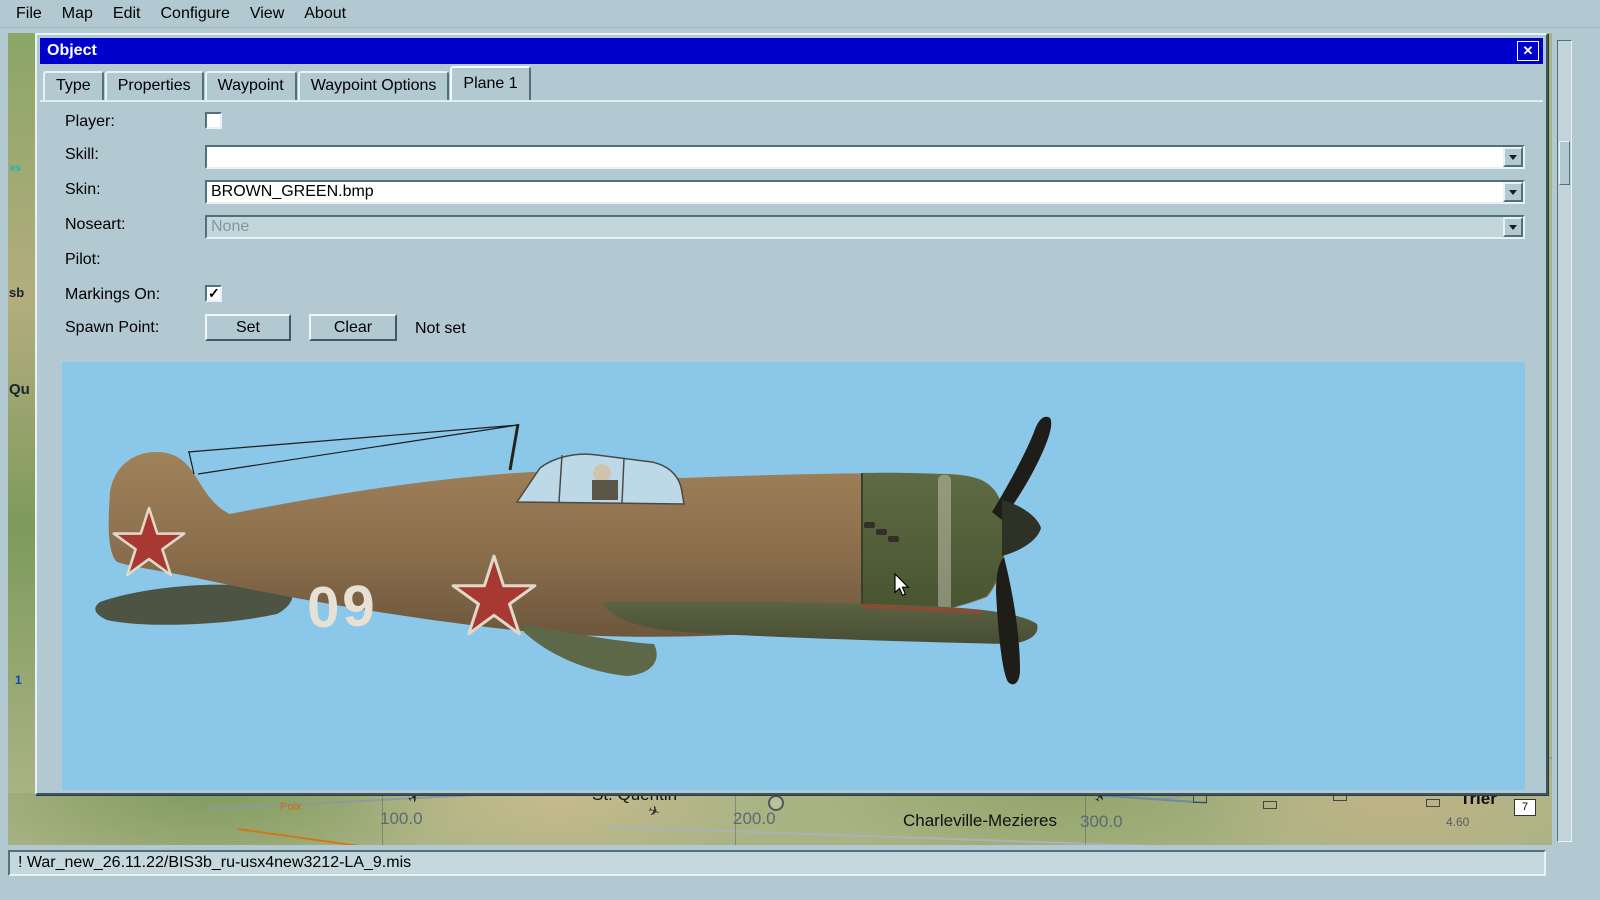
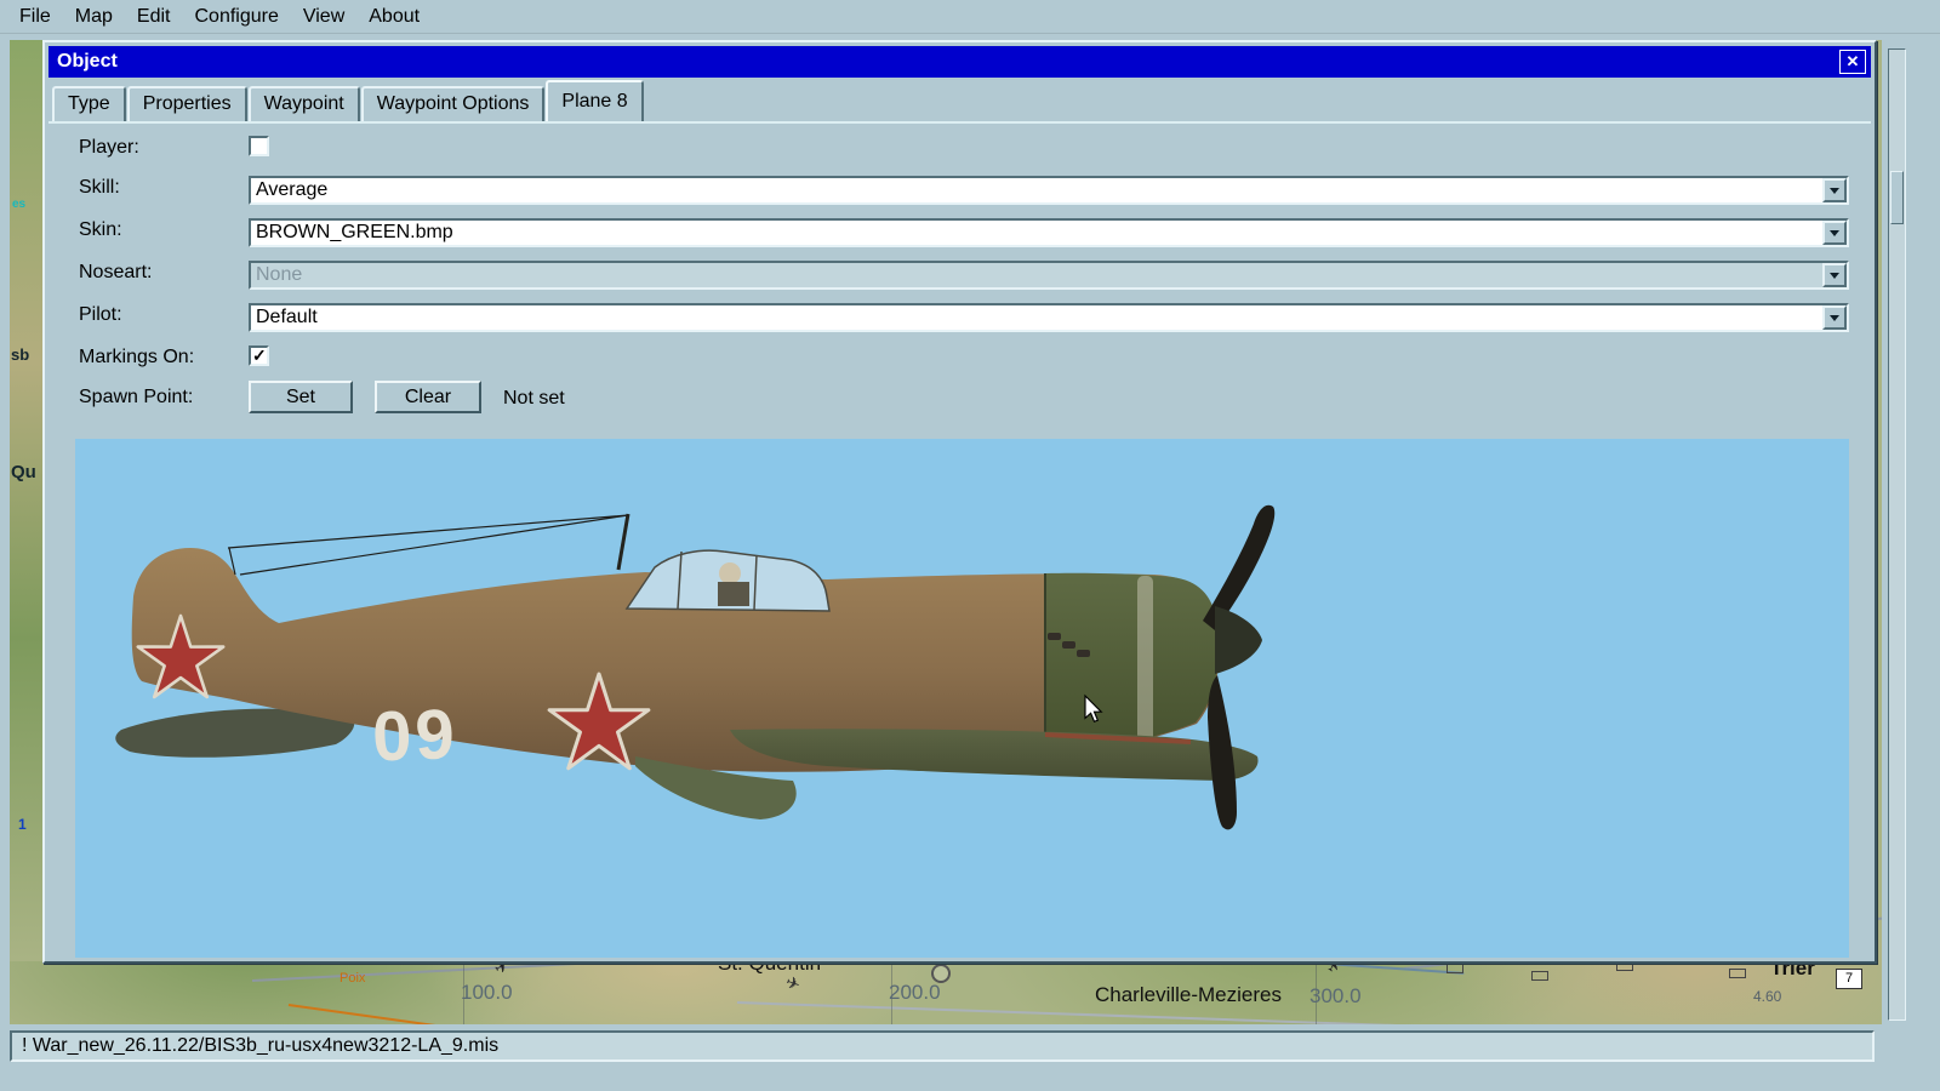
  File
  Map
  Edit
  Configure
  View
  About
  Charleville-Mezieres
  Trier
  100.0
  200.0
  300.0
  Poix
  4.60
  es
  sb
  Qu
  1
  7
  ! War_new_26.11.22/BIS3b_ru-usx4new3212-LA_9.mis
  Object
  ✕
  Type
  Properties
  Waypoint
  Waypoint Options
- Plane 1
+ Plane 8
  Player:
  Skill:
+ Average
  Skin:
  BROWN_GREEN.bmp
  Noseart:
  None
  Pilot:
+ Default
  Markings On:
  ✓
  Spawn Point:
  Set
  Clear
  Not set
